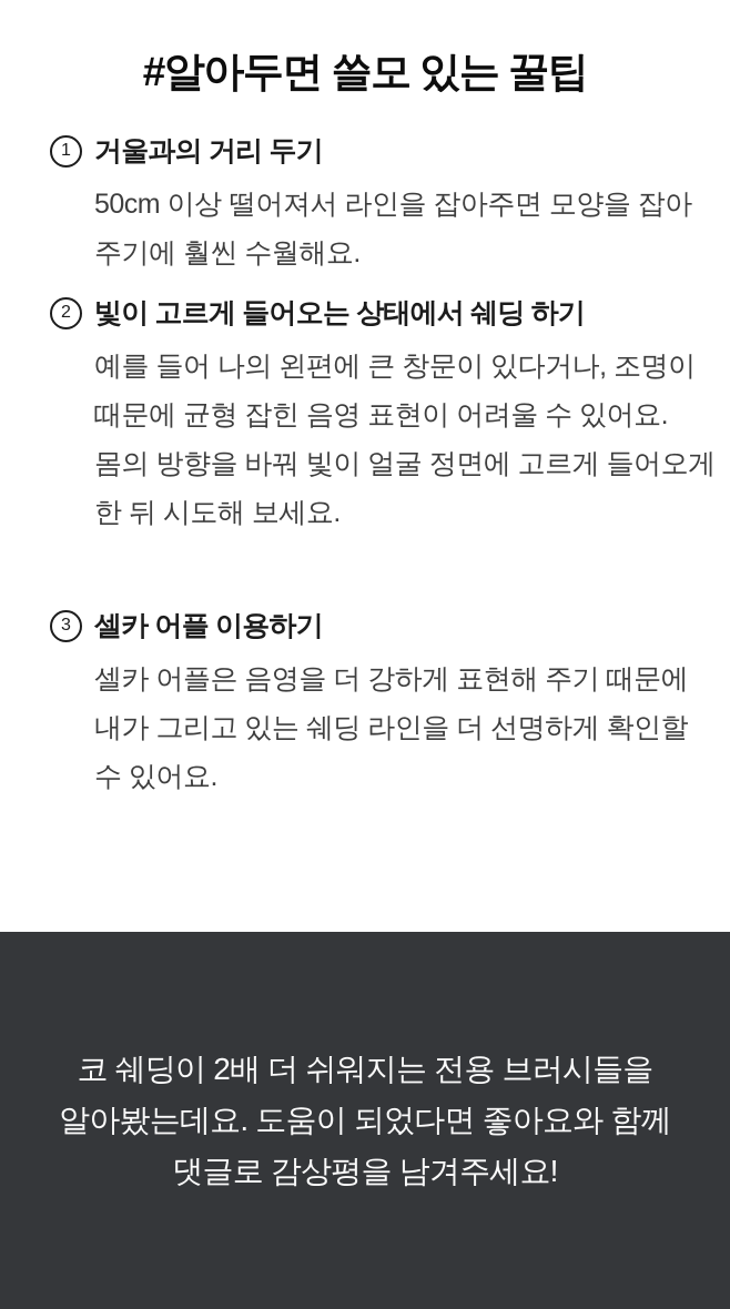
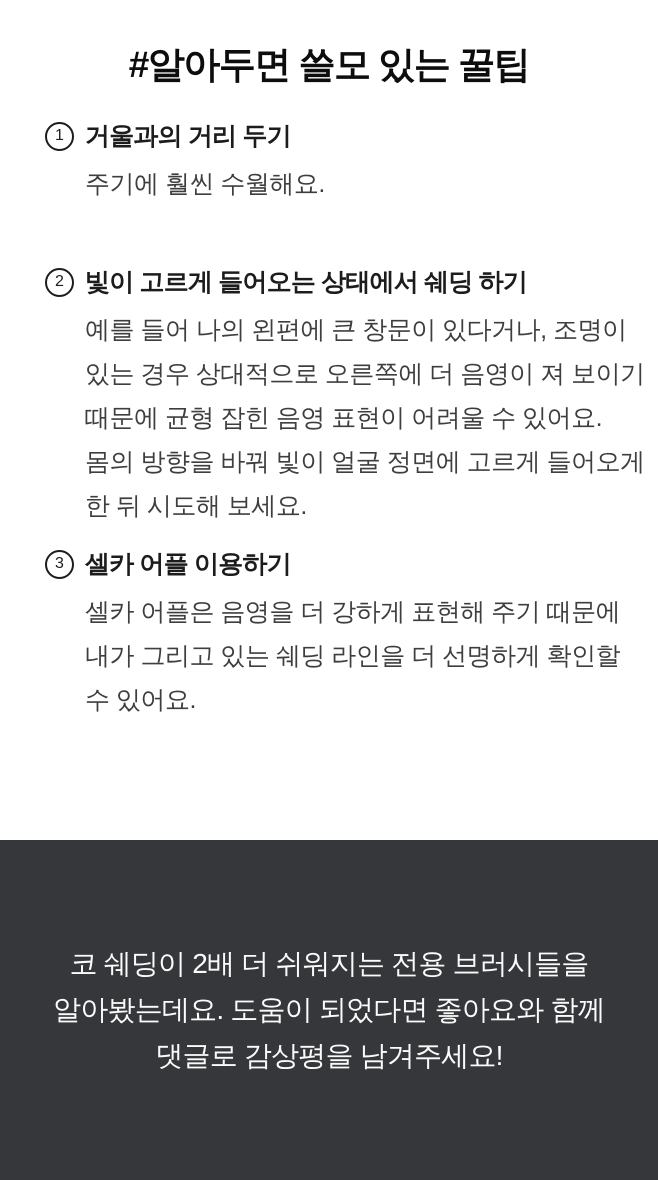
  #알아두면 쓸모 있는 꿀팁
  1
  거울과의 거리 두기
- 50cm 이상 떨어져서 라인을 잡아주면 모양을 잡아
  주기에 훨씬 수월해요.
  2
  빛이 고르게 들어오는 상태에서 쉐딩 하기
  예를 들어 나의 왼편에 큰 창문이 있다거나, 조명이
+ 있는 경우 상대적으로 오른쪽에 더 음영이 져 보이기
  때문에 균형 잡힌 음영 표현이 어려울 수 있어요.
  몸의 방향을 바꿔 빛이 얼굴 정면에 고르게 들어오게
  한 뒤 시도해 보세요.
  3
  셀카 어플 이용하기
  셀카 어플은 음영을 더 강하게 표현해 주기 때문에
  내가 그리고 있는 쉐딩 라인을 더 선명하게 확인할
  수 있어요.
  코 쉐딩이 2배 더 쉬워지는 전용 브러시들을
  알아봤는데요. 도움이 되었다면 좋아요와 함께
  댓글로 감상평을 남겨주세요!
